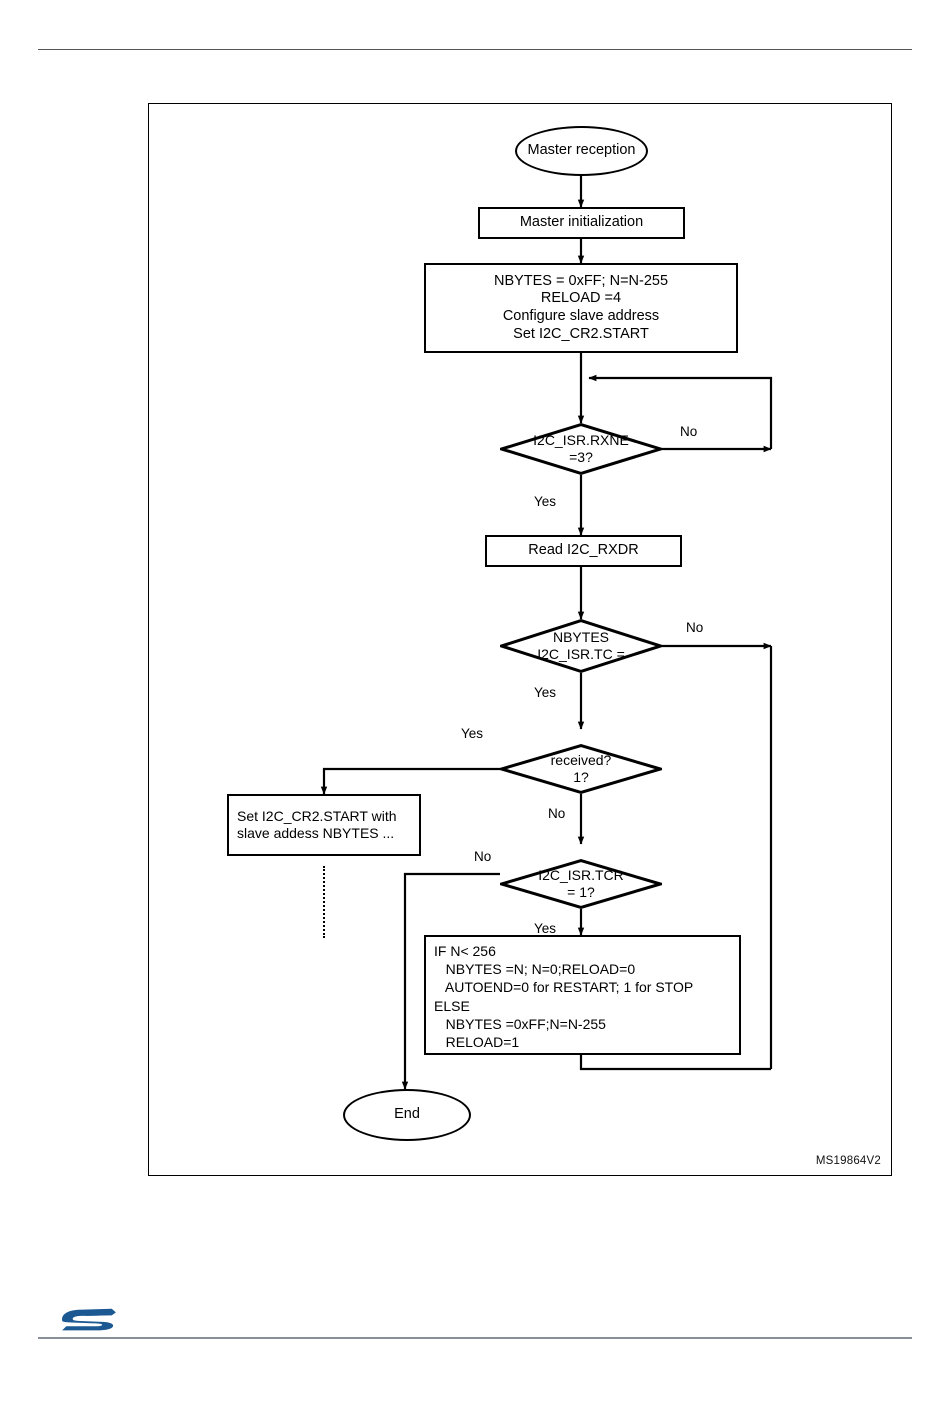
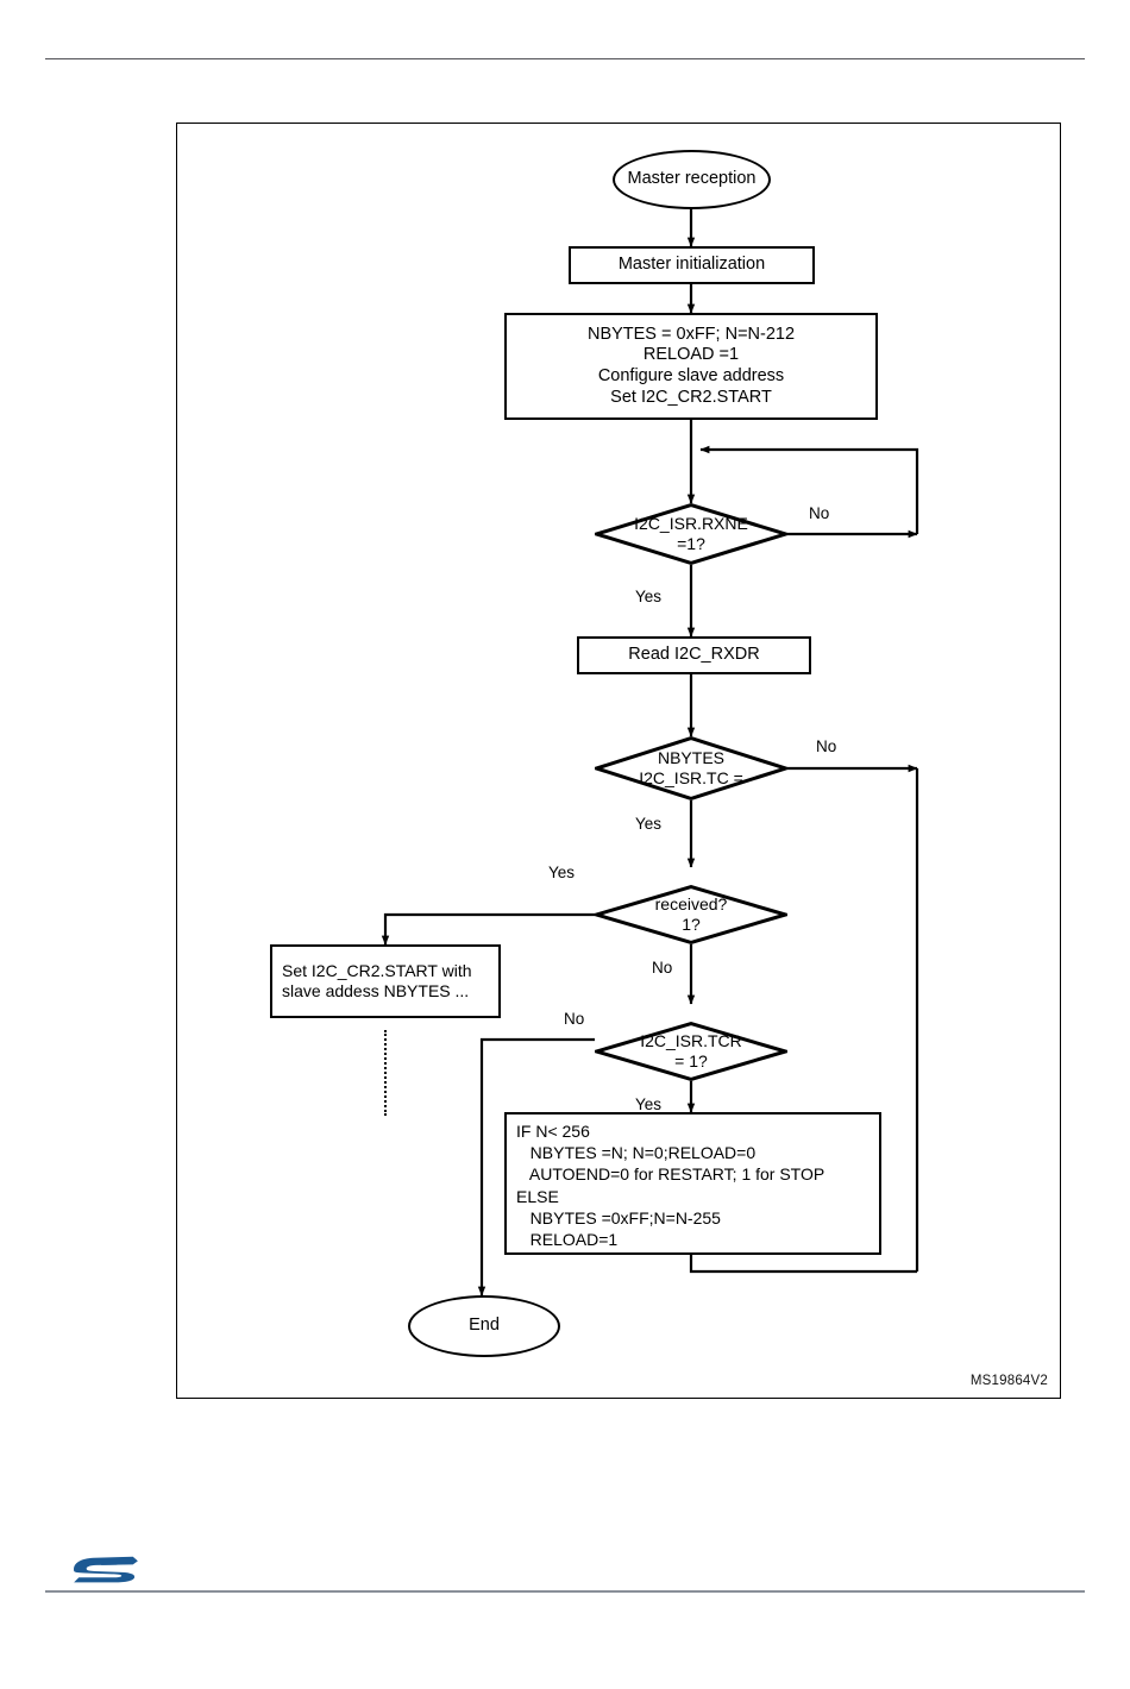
  Master reception
  Master initialization
- NBYTES = 0xFF; N=N-255
+ NBYTES = 0xFF; N=N-212
- RELOAD =4
+ RELOAD =1
  Configure slave address
  Set I2C_CR2.START
  I2C_ISR.RXNE
- =3?
+ =1?
  No
  Yes
  Read I2C_RXDR
  NBYTES
  I2C_ISR.TC =
  No
  Yes
  received?
  1?
  Yes
  No
  Set I2C_CR2.START with
  slave addess NBYTES ...
  I2C_ISR.TCR
  = 1?
  No
  Yes
  IF N< 256
  NBYTES =N; N=0;RELOAD=0
  AUTOEND=0 for RESTART; 1 for STOP
  ELSE
  NBYTES =0xFF;N=N-255
  RELOAD=1
  End
  MS19864V2
